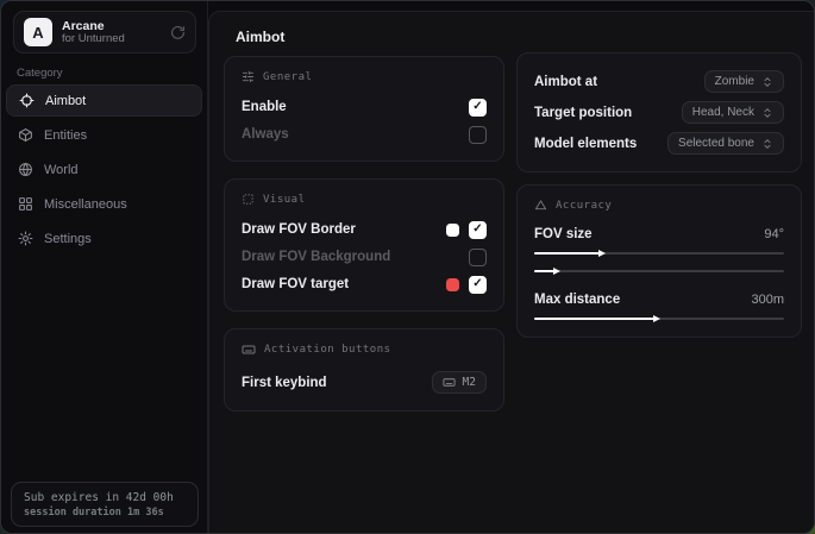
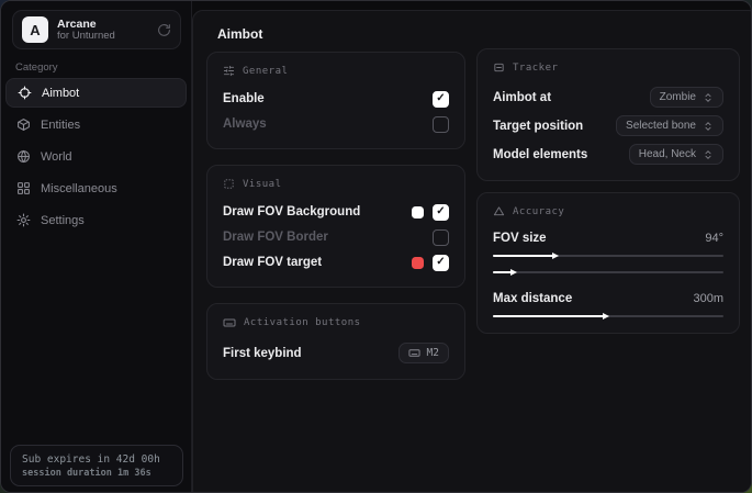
  A
  Arcane
  for Unturned
  Category
  Aimbot
  Entities
  World
  Miscellaneous
  Settings
  Sub expires in 42d 00h
  session duration 1m 36s
  Aimbot
  General
  Enable
  ✓
  Always
  Visual
- Draw FOV Border
+ Draw FOV Background
  ✓
- Draw FOV Background
+ Draw FOV Border
  Draw FOV target
  ✓
  Activation buttons
  First keybind
  M2
+ Tracker
  Aimbot at
  Zombie
  Target position
- Head, Neck
+ Selected bone
  Model elements
- Selected bone
+ Head, Neck
  Accuracy
  FOV size
  94°
  Max distance
  300m
